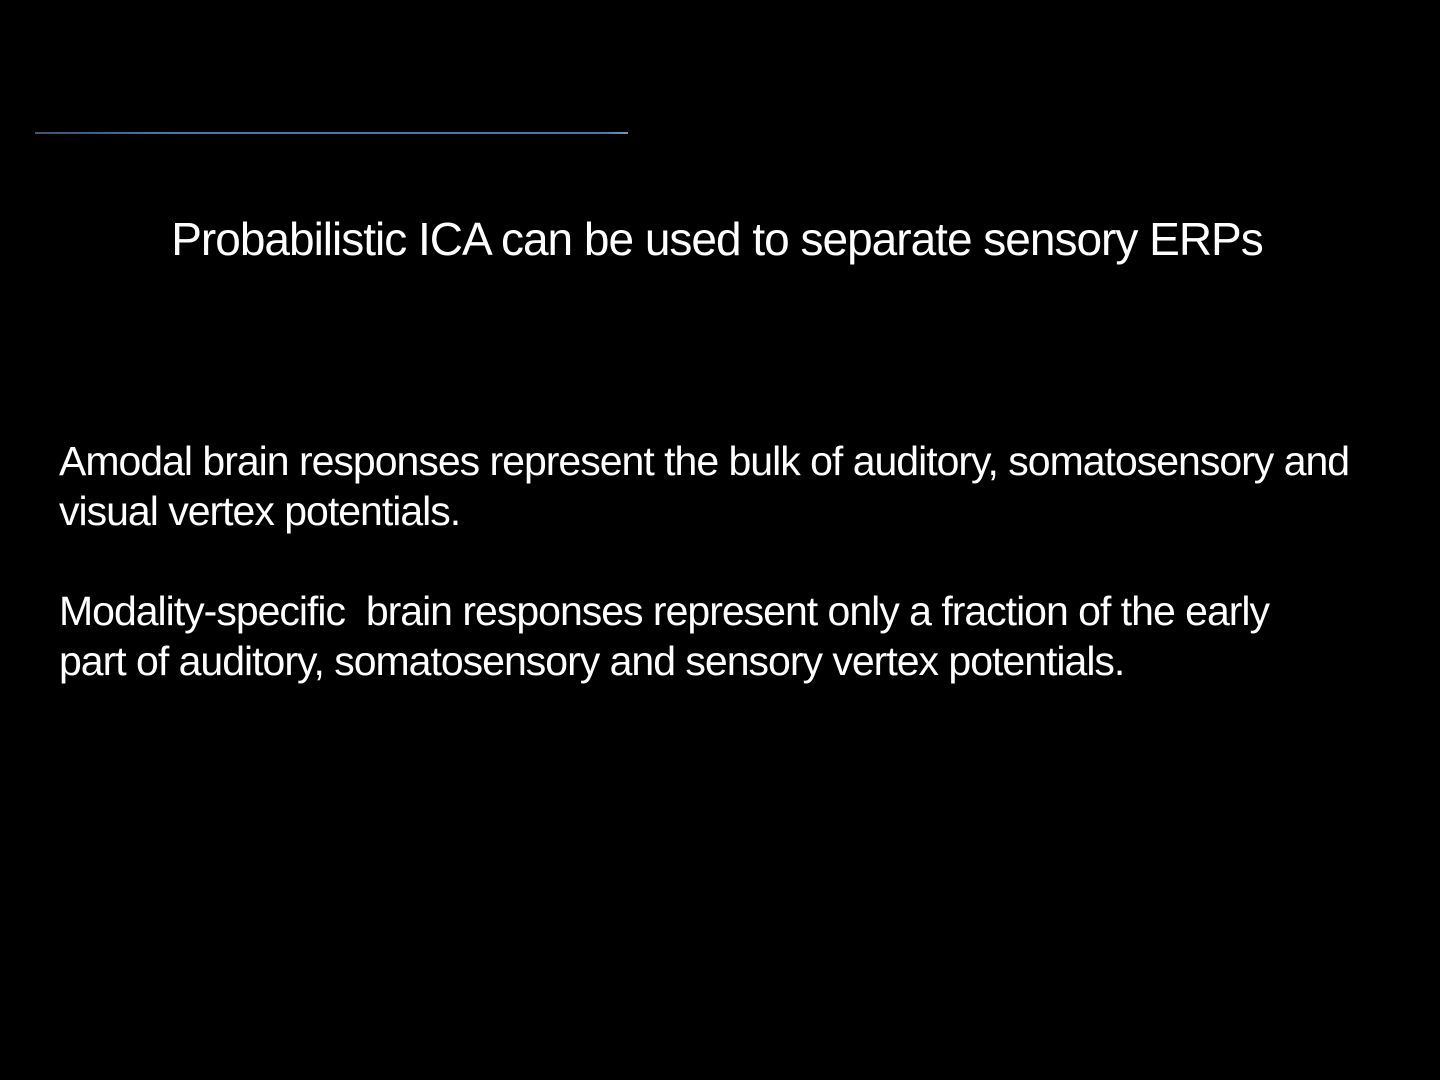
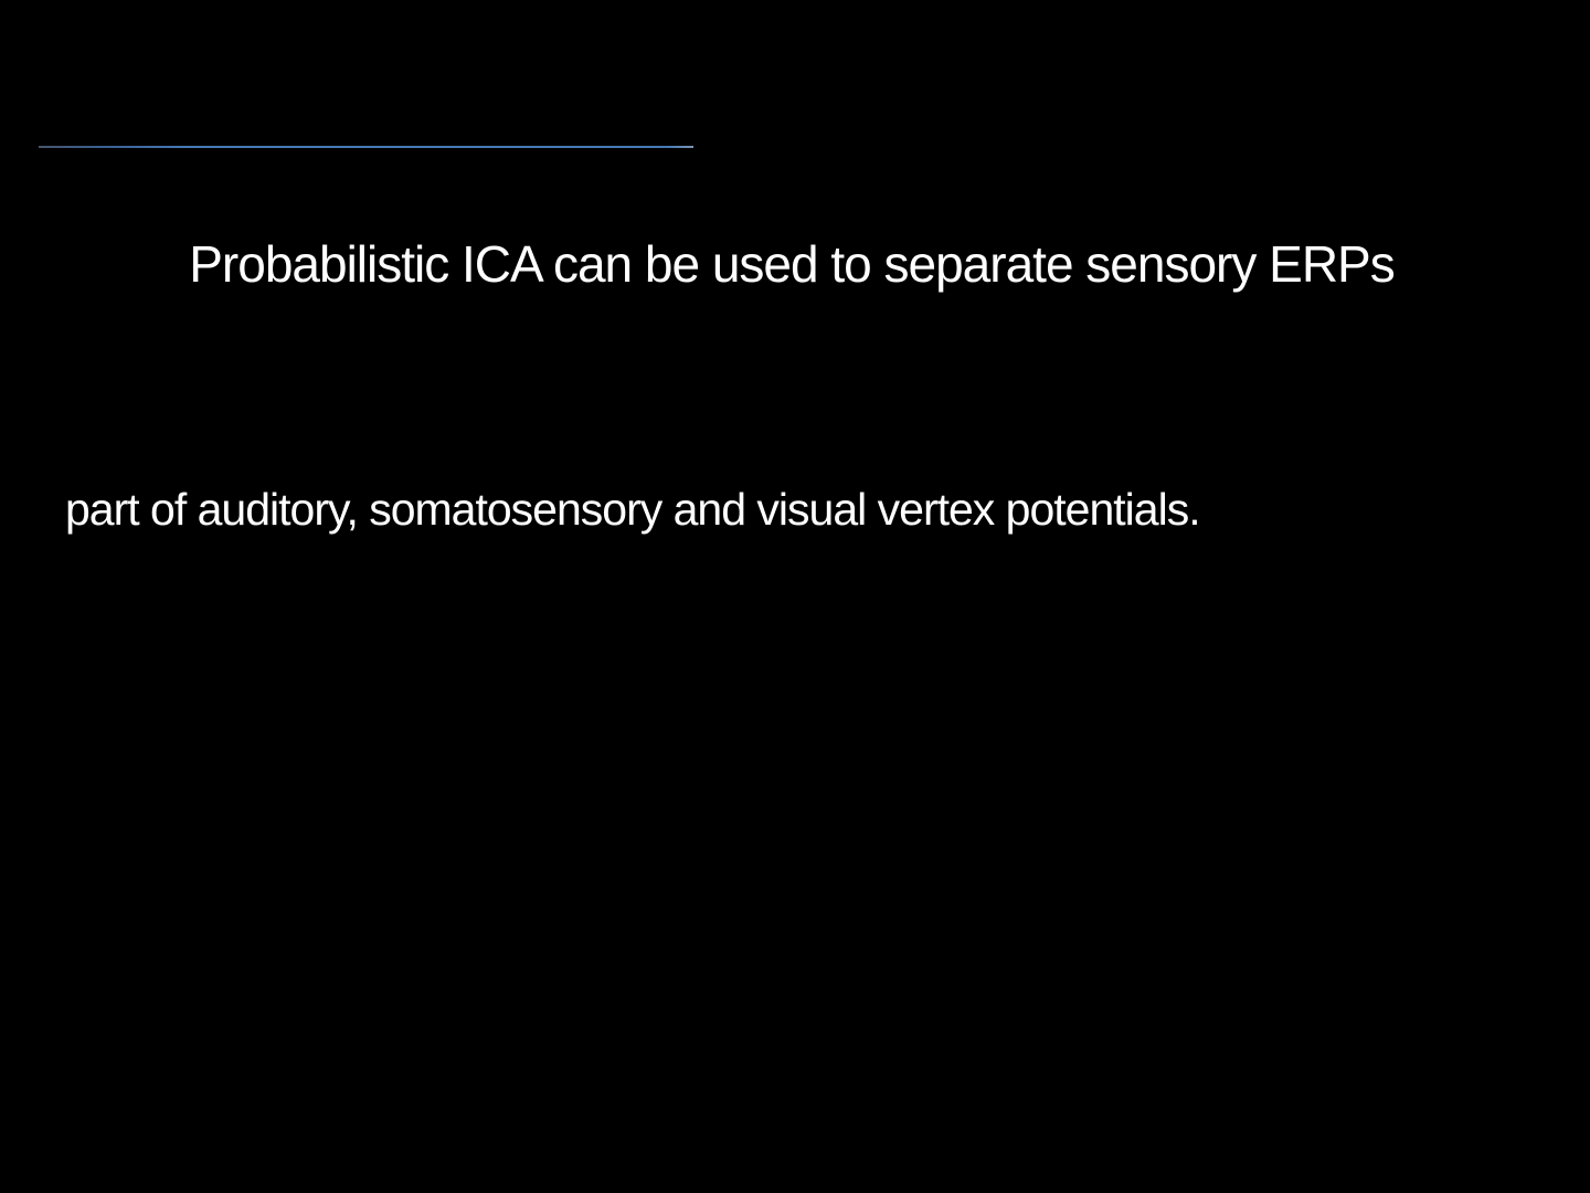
  Probabilistic ICA can be used to separate sensory ERPs
- Amodal brain responses represent the bulk of auditory, somatosensory and
- visual vertex potentials.
- Modality-specific brain responses represent only a fraction of the early
- part of auditory, somatosensory and sensory vertex potentials.
+ part of auditory, somatosensory and visual vertex potentials.
